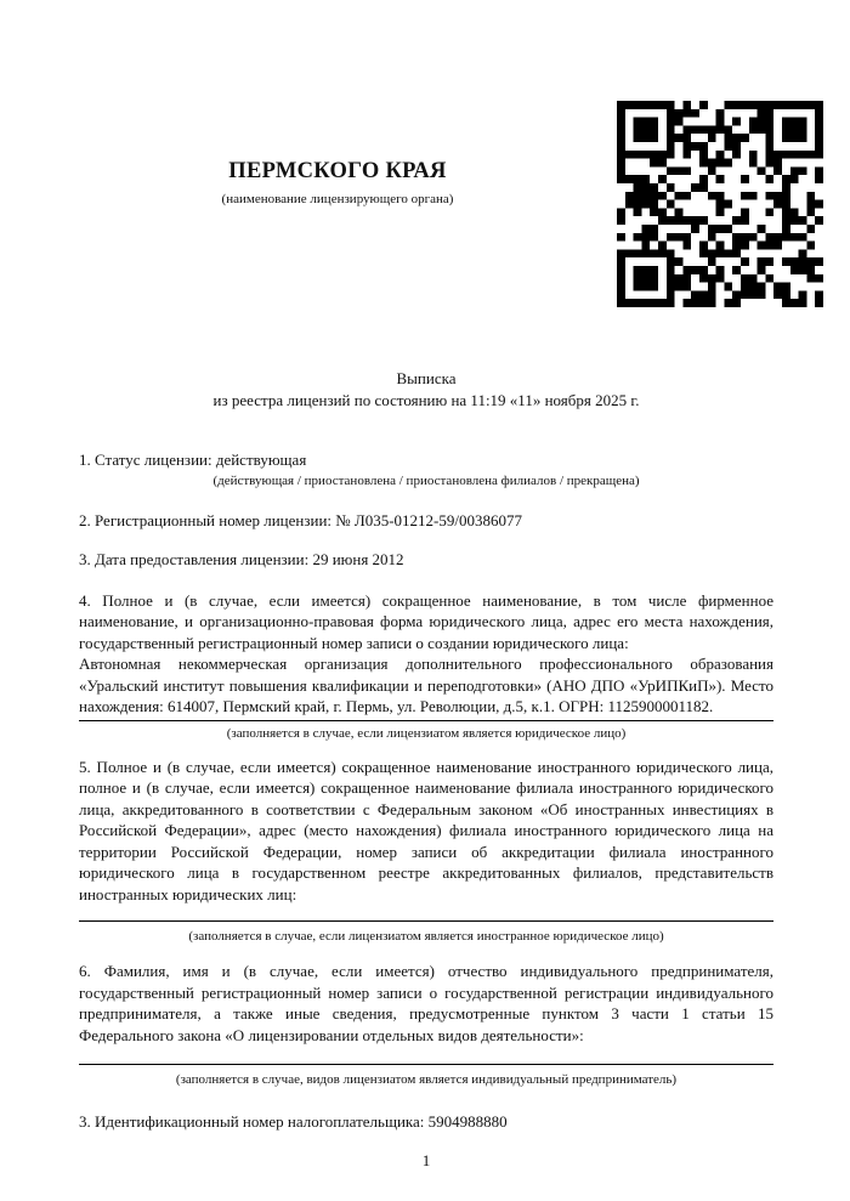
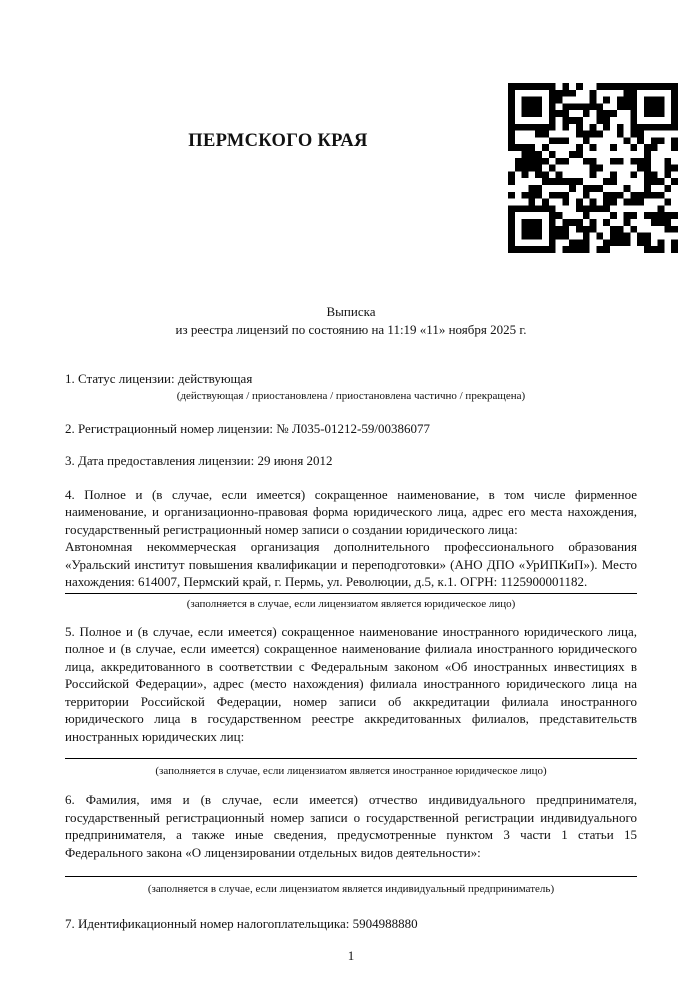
  ПЕРМСКОГО КРАЯ
- (наименование лицензирующего органа)
  Выписка
  из реестра лицензий по состоянию на 11:19 «11» ноября 2025 г.
  1. Статус лицензии: действующая
- (действующая / приостановлена / приостановлена филиалов / прекращена)
+ (действующая / приостановлена / приостановлена частично / прекращена)
  2. Регистрационный номер лицензии: № Л035-01212-59/00386077
  3. Дата предоставления лицензии: 29 июня 2012
  4. Полное и (в случае, если имеется) сокращенное наименование, в том числе фирменное наименование, и организационно-правовая форма юридического лица, адрес его места нахождения, государственный регистрационный номер записи о создании юридического лица:
  Автономная некоммерческая организация дополнительного профессионального образования «Уральский институт повышения квалификации и переподготовки» (АНО ДПО «УрИПКиП»). Место нахождения: 614007, Пермский край, г. Пермь, ул. Революции, д.5, к.1. ОГРН: 1125900001182.
  (заполняется в случае, если лицензиатом является юридическое лицо)
  5. Полное и (в случае, если имеется) сокращенное наименование иностранного юридического лица, полное и (в случае, если имеется) сокращенное наименование филиала иностранного юридического лица, аккредитованного в соответствии с Федеральным законом «Об иностранных инвестициях в Российской Федерации», адрес (место нахождения) филиала иностранного юридического лица на территории Российской Федерации, номер записи об аккредитации филиала иностранного юридического лица в государственном реестре аккредитованных филиалов, представительств иностранных юридических лиц:
  (заполняется в случае, если лицензиатом является иностранное юридическое лицо)
  6. Фамилия, имя и (в случае, если имеется) отчество индивидуального предпринимателя, государственный регистрационный номер записи о государственной регистрации индивидуального предпринимателя, а также иные сведения, предусмотренные пунктом 3 части 1 статьи 15 Федерального закона «О лицензировании отдельных видов деятельности»:
- (заполняется в случае, видов лицензиатом является индивидуальный предприниматель)
+ (заполняется в случае, если лицензиатом является индивидуальный предприниматель)
- 3. Идентификационный номер налогоплательщика: 5904988880
+ 7. Идентификационный номер налогоплательщика: 5904988880
  1
